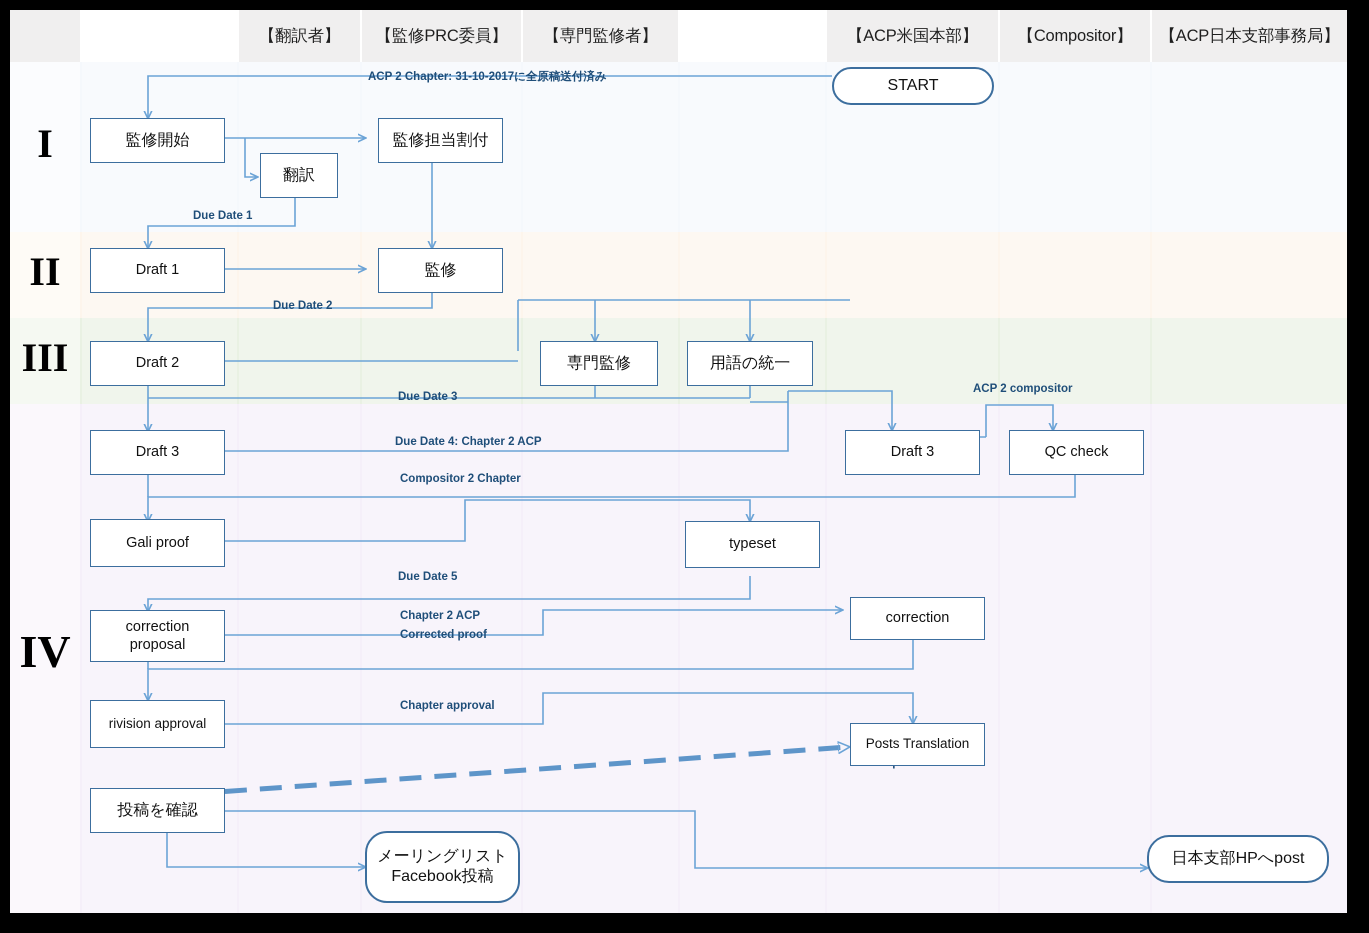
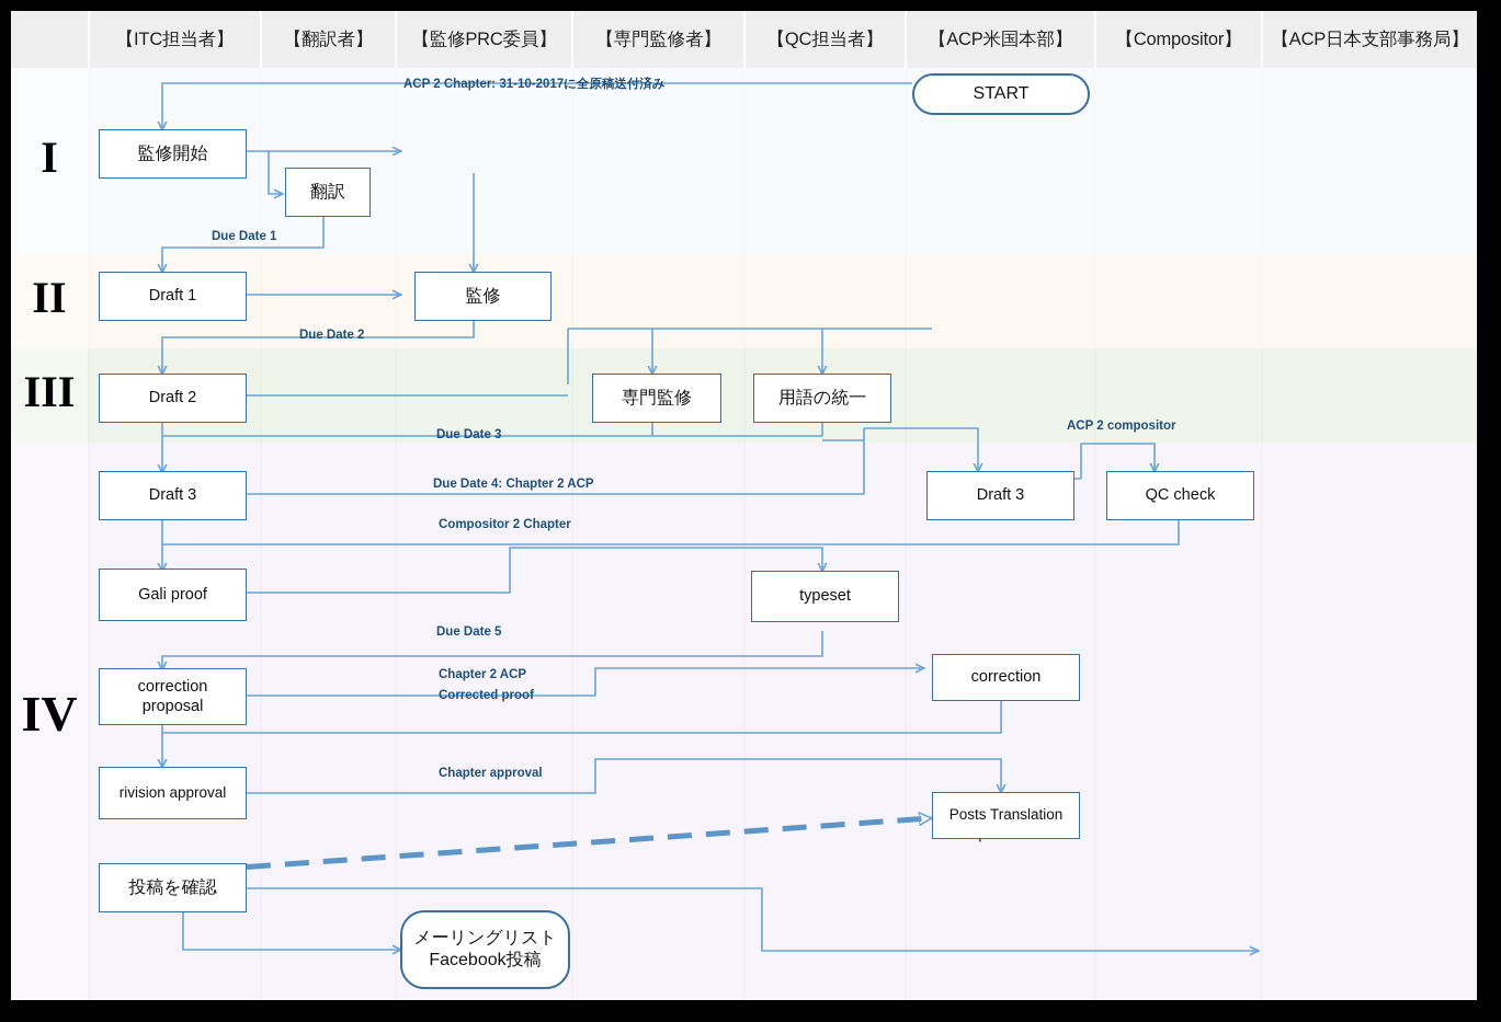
+ 【ITC担当者】
  【翻訳者】
  【監修PRC委員】
  【専門監修者】
+ 【QC担当者】
  【ACP米国本部】
  【Compositor】
  【ACP日本支部事務局】
  I
  II
  III
  IV
  ACP 2 Chapter: 31-10-2017に全原稿送付済み
  Due Date 1
  Due Date 2
  Due Date 3
  Due Date 4: Chapter 2 ACP
  ACP 2 compositor
  Compositor 2 Chapter
  Due Date 5
  Chapter 2 ACP
  Corrected proof
  Chapter approval
  START
  監修開始
  翻訳
- 監修担当割付
  Draft 1
  監修
  Draft 2
  専門監修
  用語の統一
  Draft 3
  Draft 3
  QC check
  Gali proof
  typeset
  correction
  proposal
  correction
  rivision approval
  Posts Translation
  投稿を確認
  メーリングリスト
  Facebook投稿
- 日本支部HPへpost
